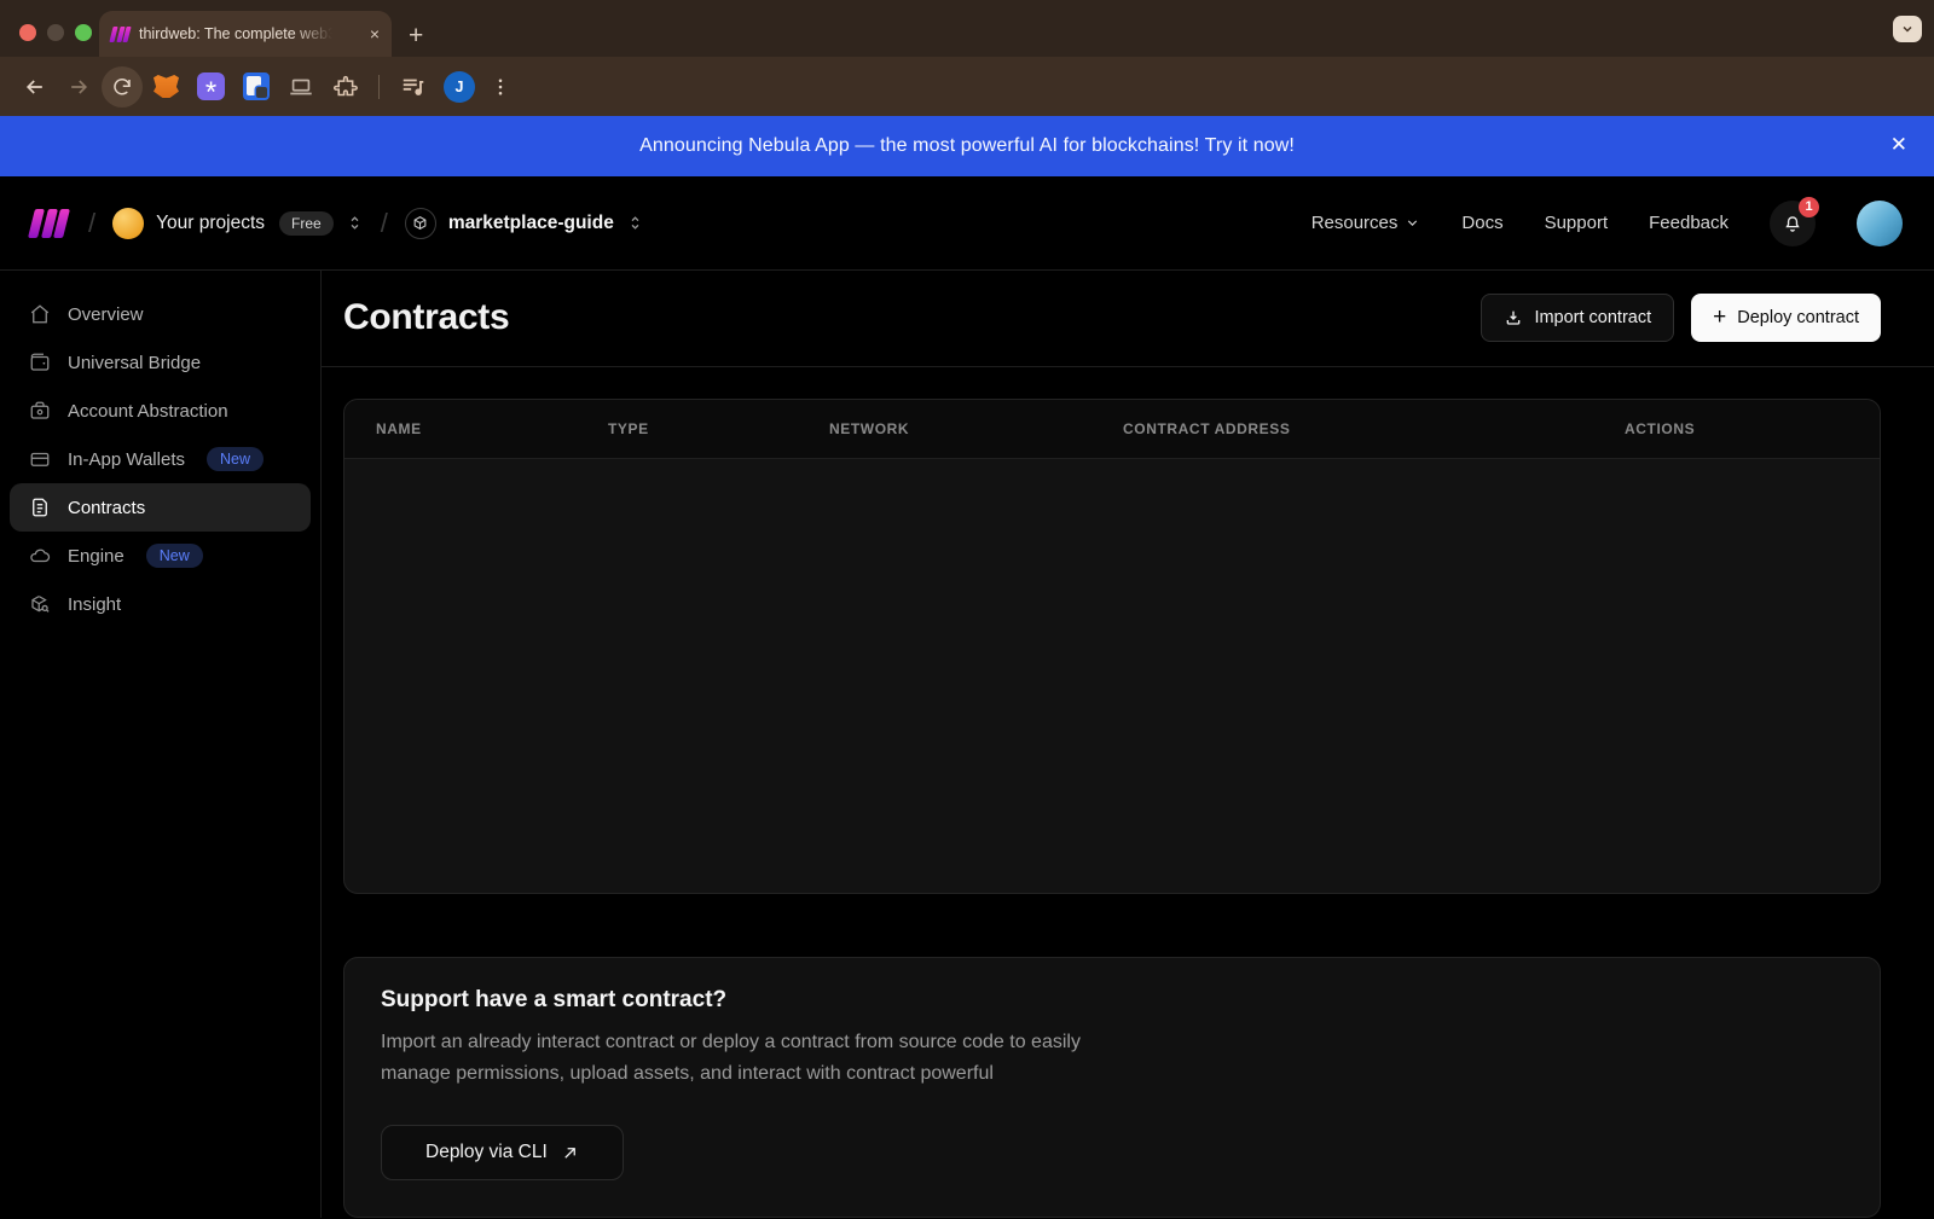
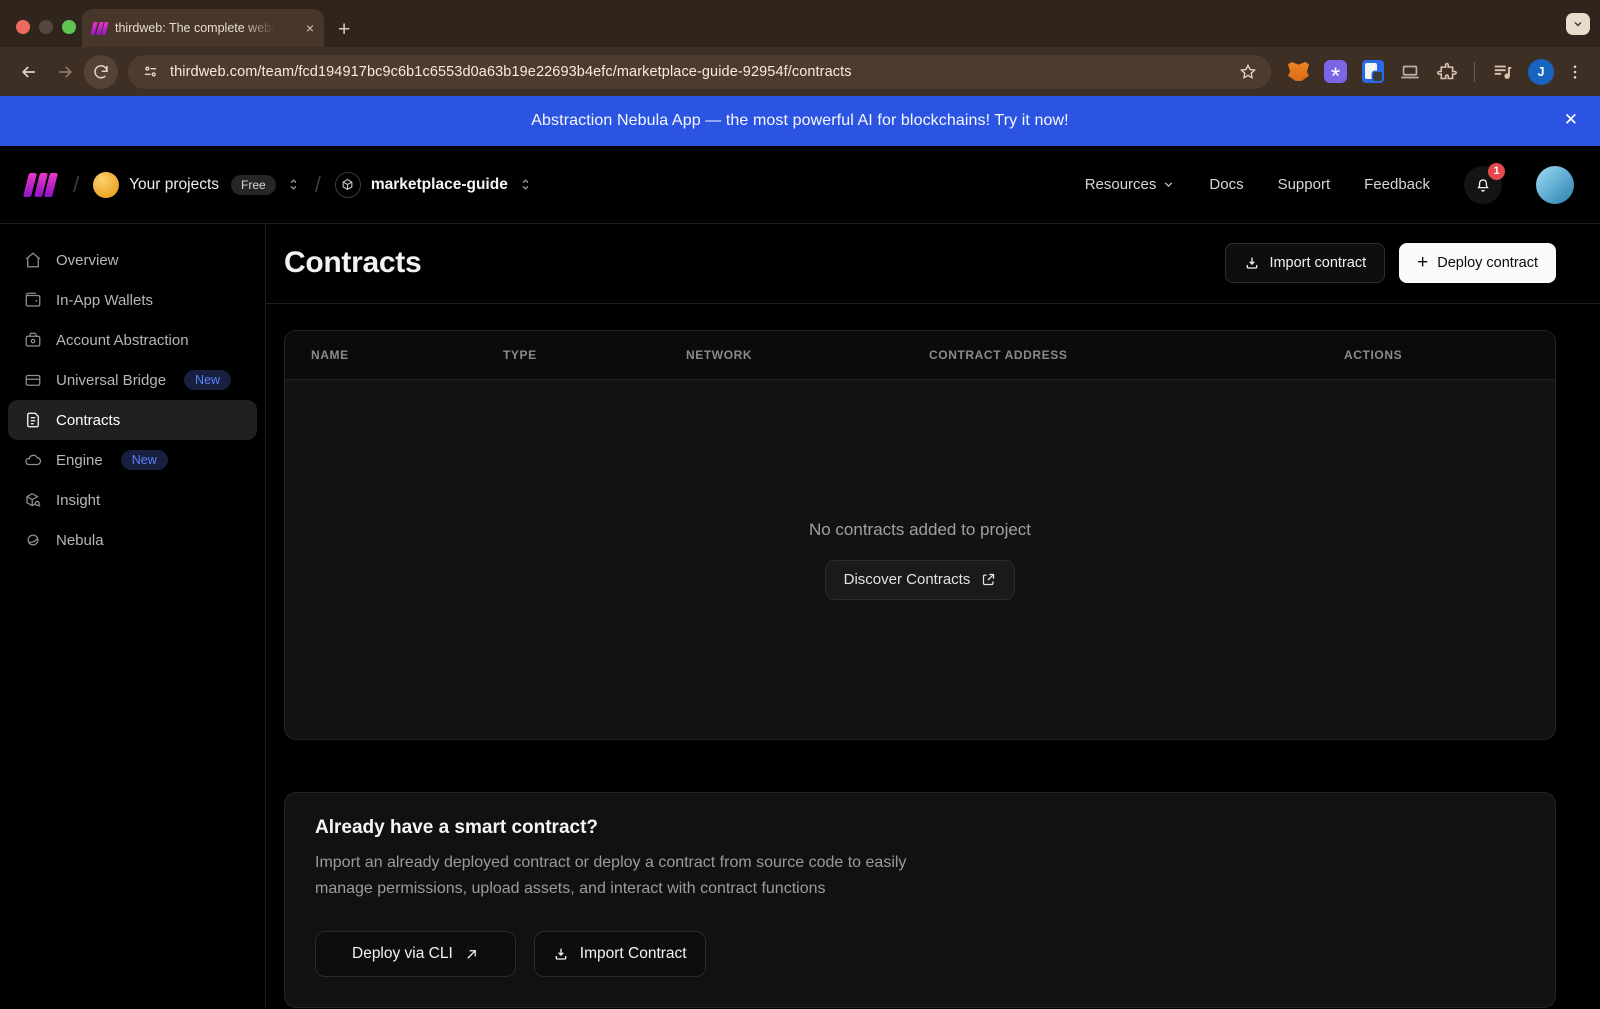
  thirdweb: The complete web3
  ×
  +
+ thirdweb.com/team/fcd194917bc9c6b1c6553d0a63b19e22693b4efc/marketplace-guide-92954f/contracts
  *
  J
- Announcing Nebula App — the most powerful AI for blockchains! Try it now!
+ Abstraction Nebula App — the most powerful AI for blockchains! Try it now!
  ✕
  /
  Your projects
  Free
  /
  marketplace-guide
  Resources
  Docs
  Support
  Feedback
  1
  Overview
- Universal Bridge
+ In-App Wallets
  Account Abstraction
- In-App Wallets
+ Universal Bridge
  New
  Contracts
  Engine
  New
  Insight
+ Nebula
  Contracts
  Import contract
  +
  Deploy contract
  NAME
  TYPE
  NETWORK
  CONTRACT ADDRESS
  ACTIONS
+ No contracts added to project
+ Discover Contracts
- Support have a smart contract?
+ Already have a smart contract?
- Import an already interact contract or deploy a contract from source code to easily
+ Import an already deployed contract or deploy a contract from source code to easily
- manage permissions, upload assets, and interact with contract powerful
+ manage permissions, upload assets, and interact with contract functions
  Deploy via CLI
+ Import Contract
